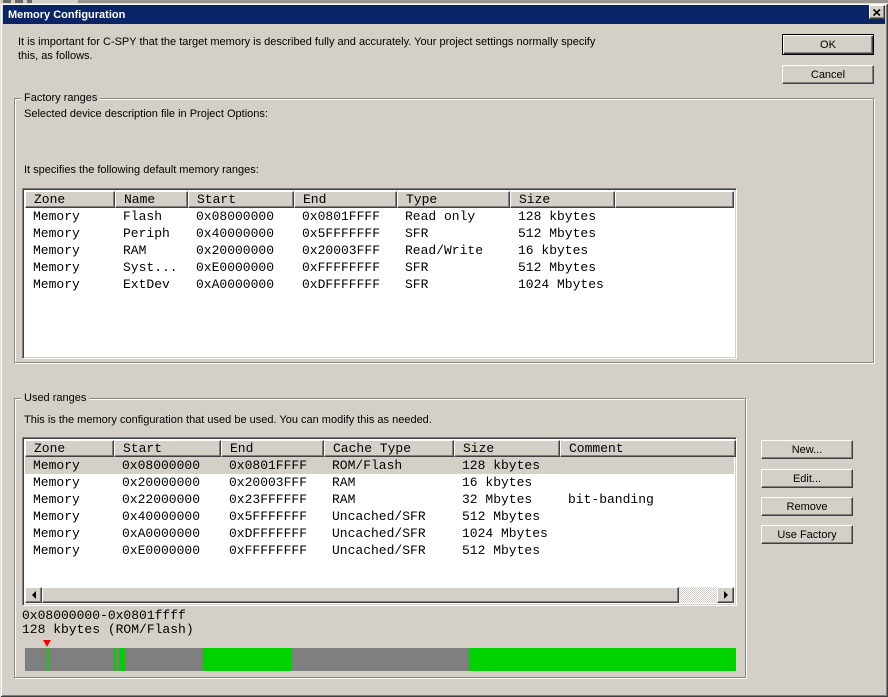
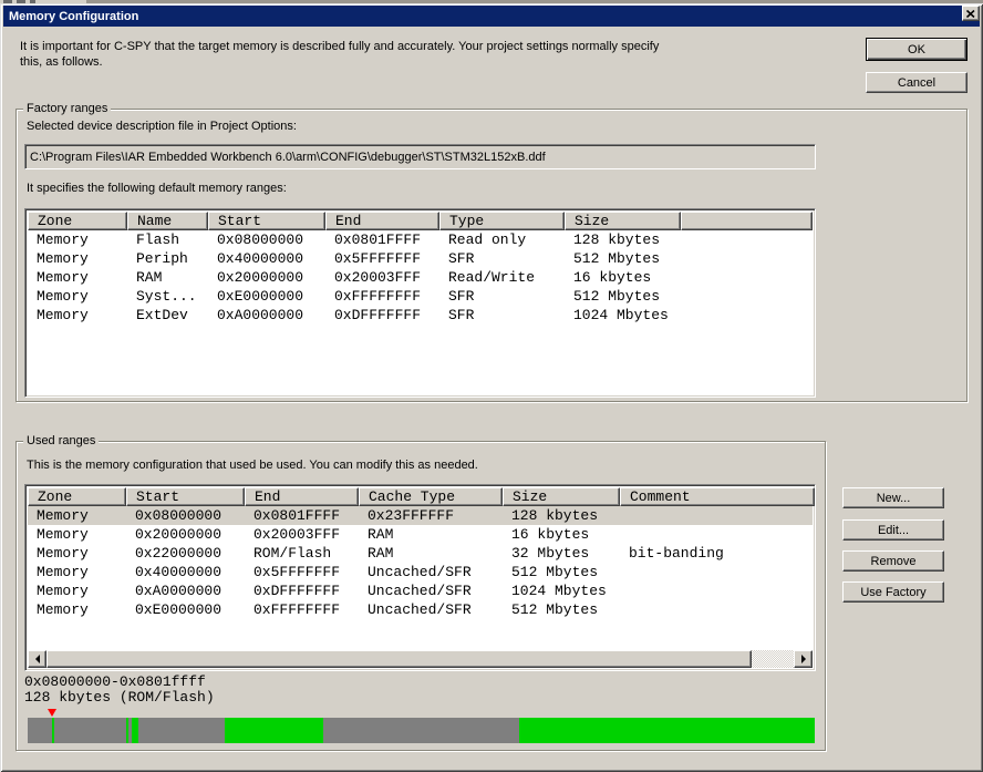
  Memory Configuration
  It is important for C-SPY that the target memory is described fully and accurately. Your project settings normally specify
  this, as follows.
  OK
  Cancel
  Factory ranges
  Selected device description file in Project Options:
+ C:\Program Files\IAR Embedded Workbench 6.0\arm\CONFIG\debugger\ST\STM32L152xB.ddf
  It specifies the following default memory ranges:
  Zone
  Name
  Start
  End
  Type
  Size
  Memory
  Flash
  0x08000000
  0x0801FFFF
  Read only
  128 kbytes
  Memory
  Periph
  0x40000000
  0x5FFFFFFF
  SFR
  512 Mbytes
  Memory
  RAM
  0x20000000
  0x20003FFF
  Read/Write
  16 kbytes
  Memory
  Syst...
  0xE0000000
  0xFFFFFFFF
  SFR
  512 Mbytes
  Memory
  ExtDev
  0xA0000000
  0xDFFFFFFF
  SFR
  1024 Mbytes
  Used ranges
  This is the memory configuration that used be used. You can modify this as needed.
  Zone
  Start
  End
  Cache Type
  Size
  Comment
  Memory
  0x08000000
  0x0801FFFF
- ROM/Flash
+ 0x23FFFFFF
  128 kbytes
  Memory
  0x20000000
  0x20003FFF
  RAM
  16 kbytes
  Memory
  0x22000000
- 0x23FFFFFF
+ ROM/Flash
  RAM
  32 Mbytes
  bit-banding
  Memory
  0x40000000
  0x5FFFFFFF
  Uncached/SFR
  512 Mbytes
  Memory
  0xA0000000
  0xDFFFFFFF
  Uncached/SFR
  1024 Mbytes
  Memory
  0xE0000000
  0xFFFFFFFF
  Uncached/SFR
  512 Mbytes
  New...
  Edit...
  Remove
  Use Factory
  0x08000000-0x0801ffff
  128 kbytes (ROM/Flash)
